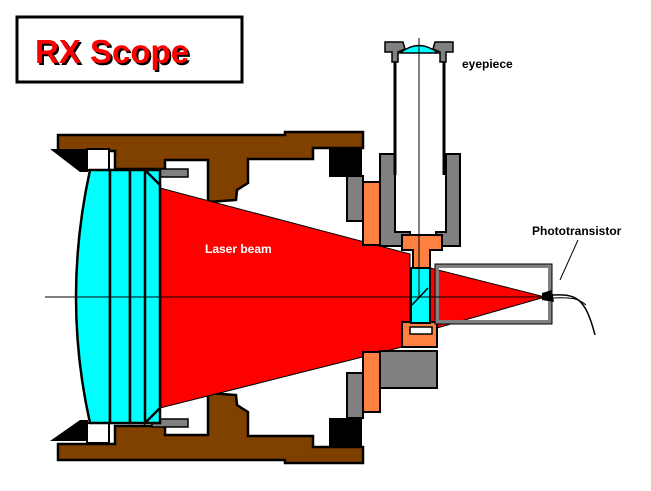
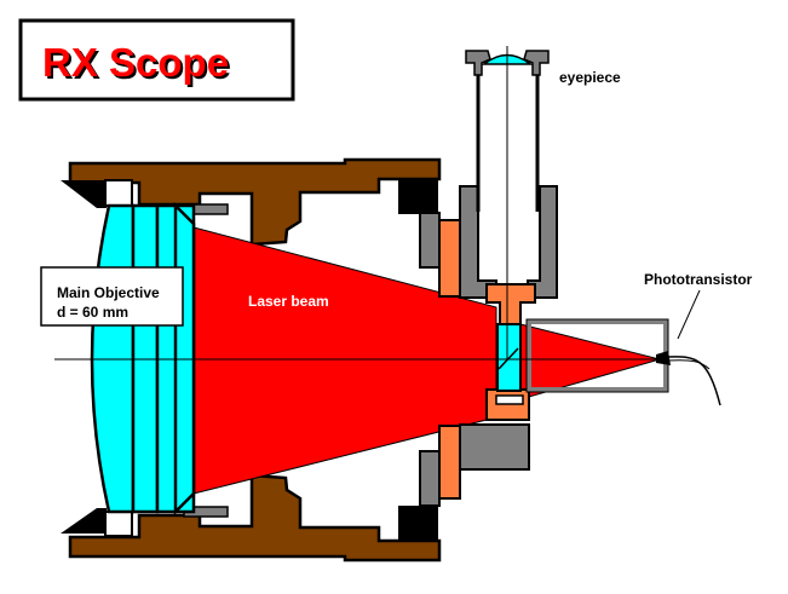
  RX Scope
+ Main Objective
+ d = 60 mm
  Laser beam
  eyepiece
  Phototransistor
